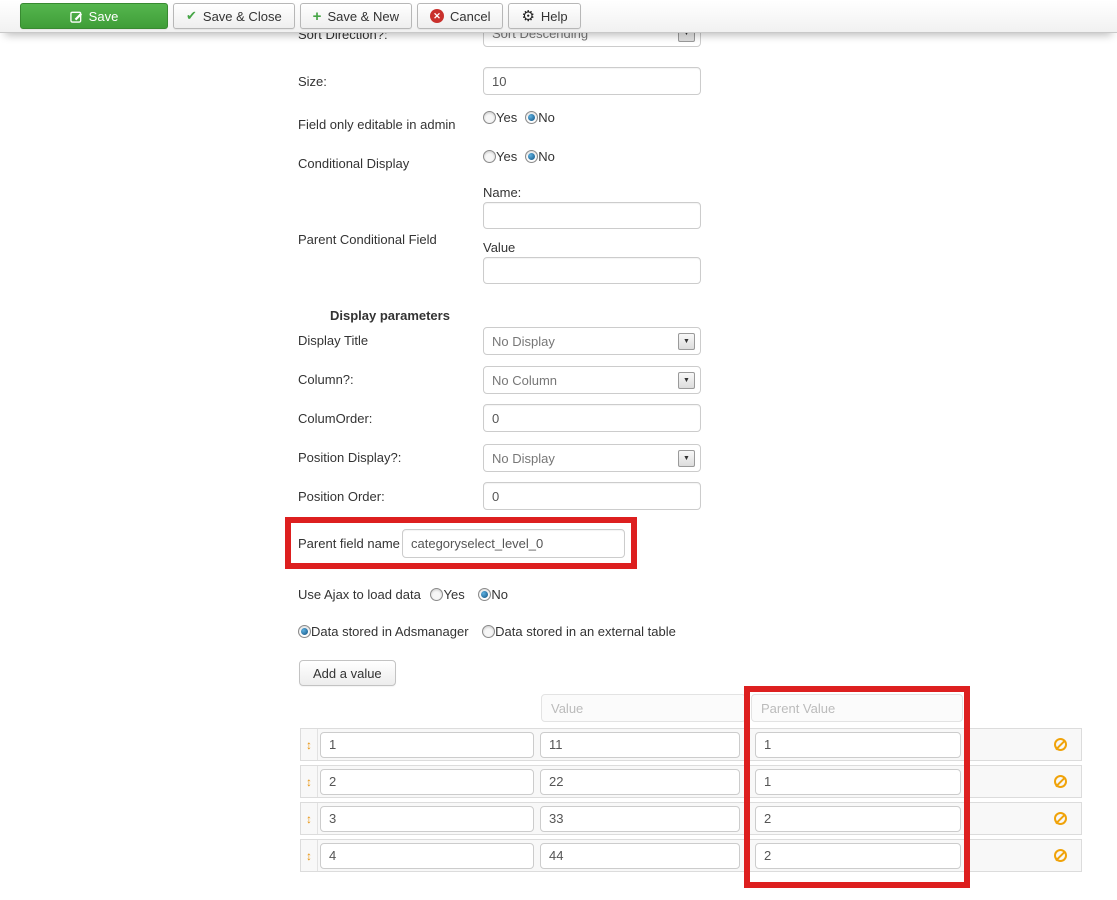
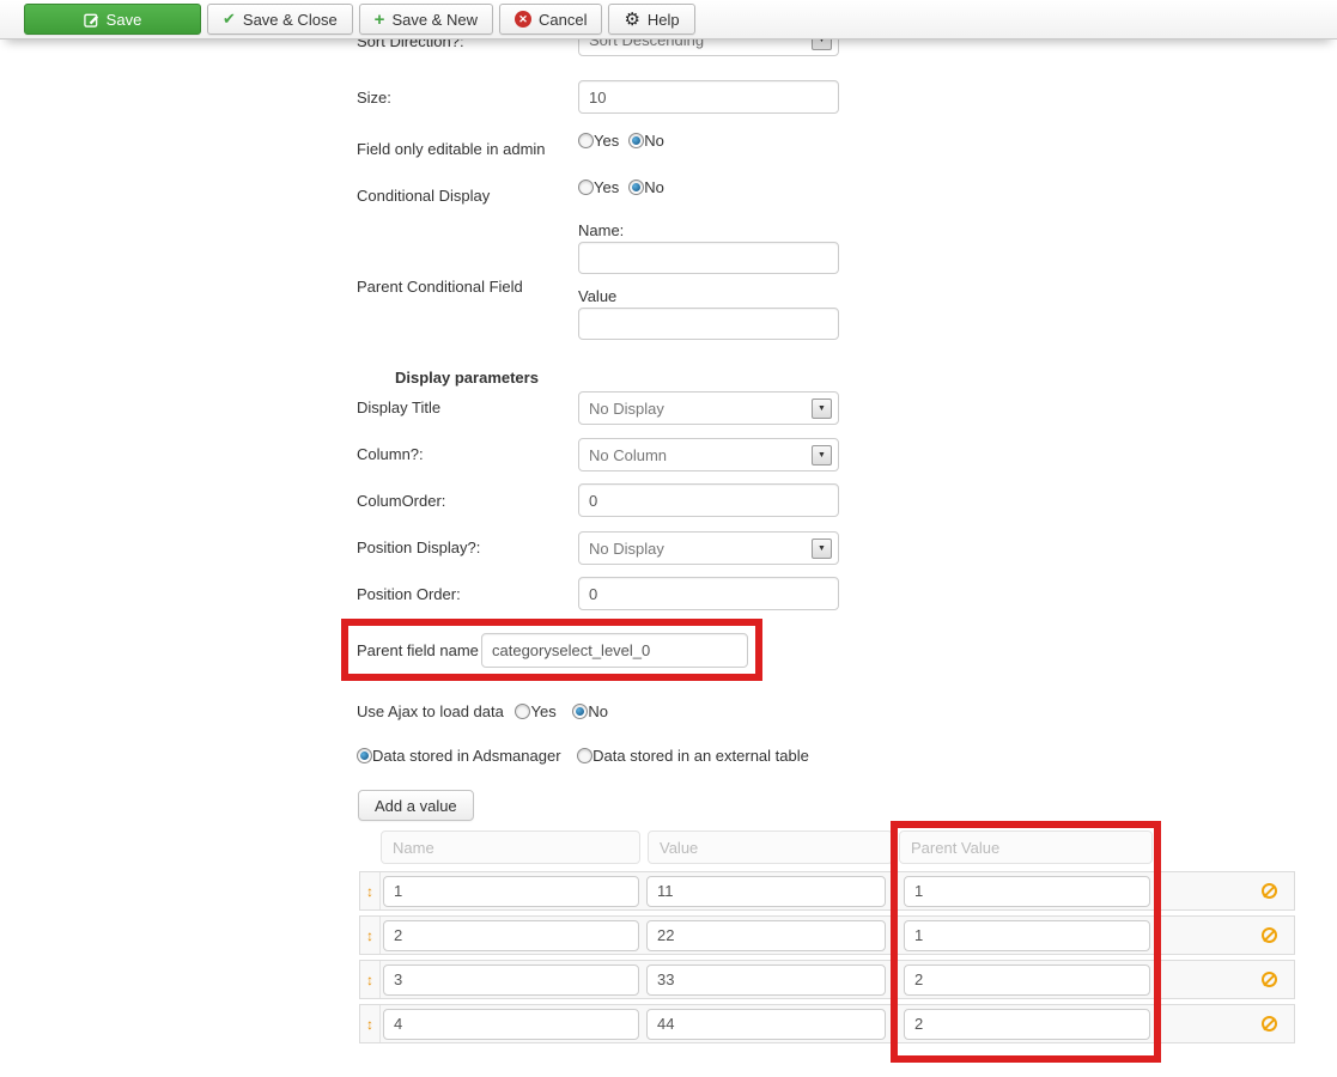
  Sort Direction?:
  Sort Descending
  Size:
  10
  Field only editable in admin
  Yes No
  Conditional Display
  Yes No
  Name:
  Parent Conditional Field
  Value
  Display parameters
  Display Title
  No Display
  Column?:
  No Column
  ColumOrder:
  0
  Position Display?:
  No Display
  Position Order:
  0
  Parent field name
  categoryselect_level_0
  Use Ajax to load data Yes No
  Data stored in Adsmanager Data stored in an external table
  Add a value
+ Name
  Value
  Parent Value
  ↕
  1
  11
  1
  ↕
  2
  22
  1
  ↕
  3
  33
  2
  ↕
  4
  44
  2
  Save
  ✔
  Save & Close
  +
  Save & New
  ✕
  Cancel
  ⚙
  Help
